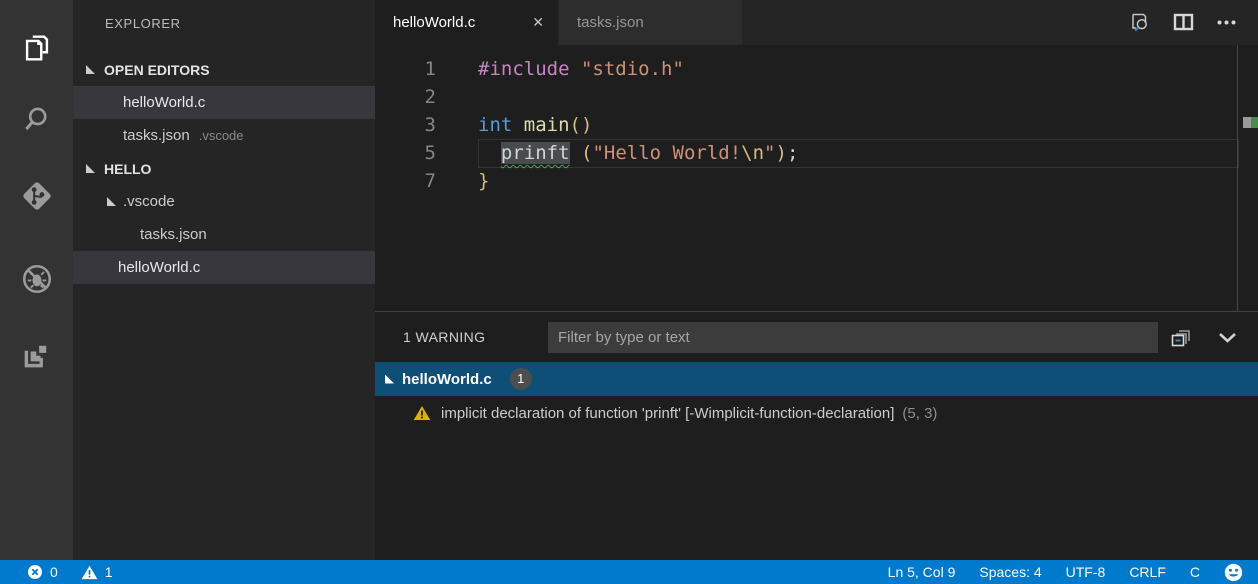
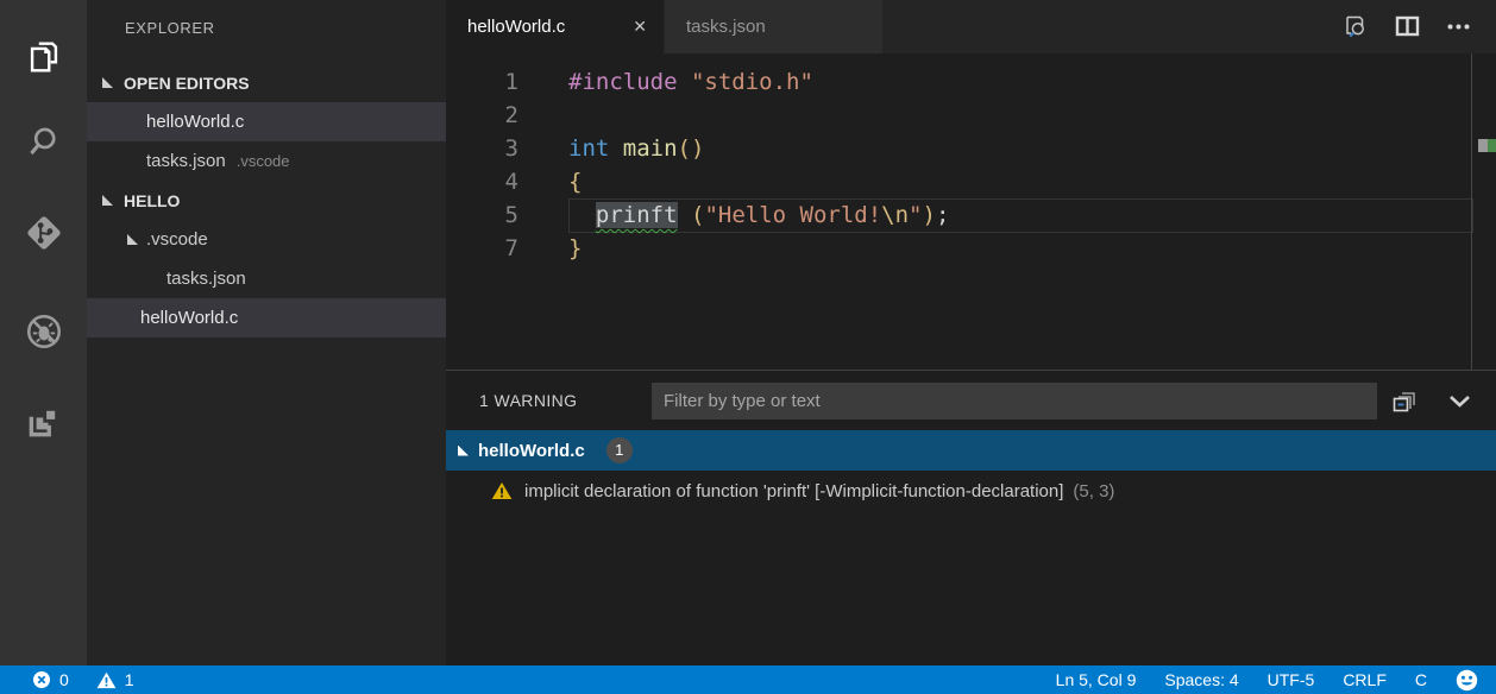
  EXPLORER
  OPEN EDITORS
  helloWorld.c
  tasks.json
  .vscode
  HELLO
  .vscode
  tasks.json
  helloWorld.c
  helloWorld.c
  ✕
  tasks.json
  1
  #include "stdio.h"
  2
  3
  int main()
+ 4
+ {
  5
  prinft ("Hello World!\n");
  7
  }
  1 WARNING
  Filter by type or text
  helloWorld.c
  1
  implicit declaration of function 'prinft' [-Wimplicit-function-declaration]
  (5, 3)
  0
  1
  Ln 5, Col 9
  Spaces: 4
- UTF-8
+ UTF-5
  CRLF
  C
